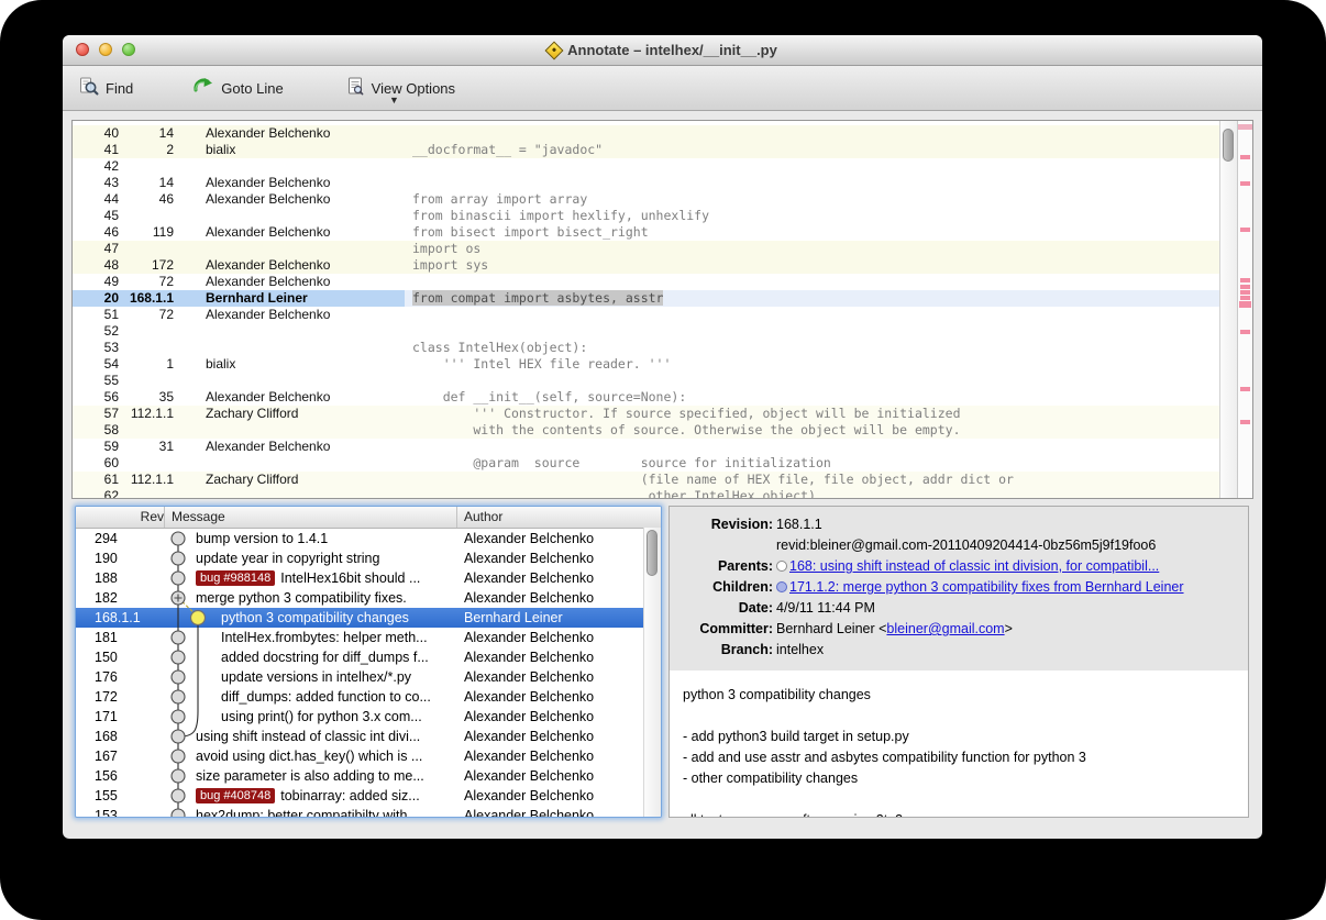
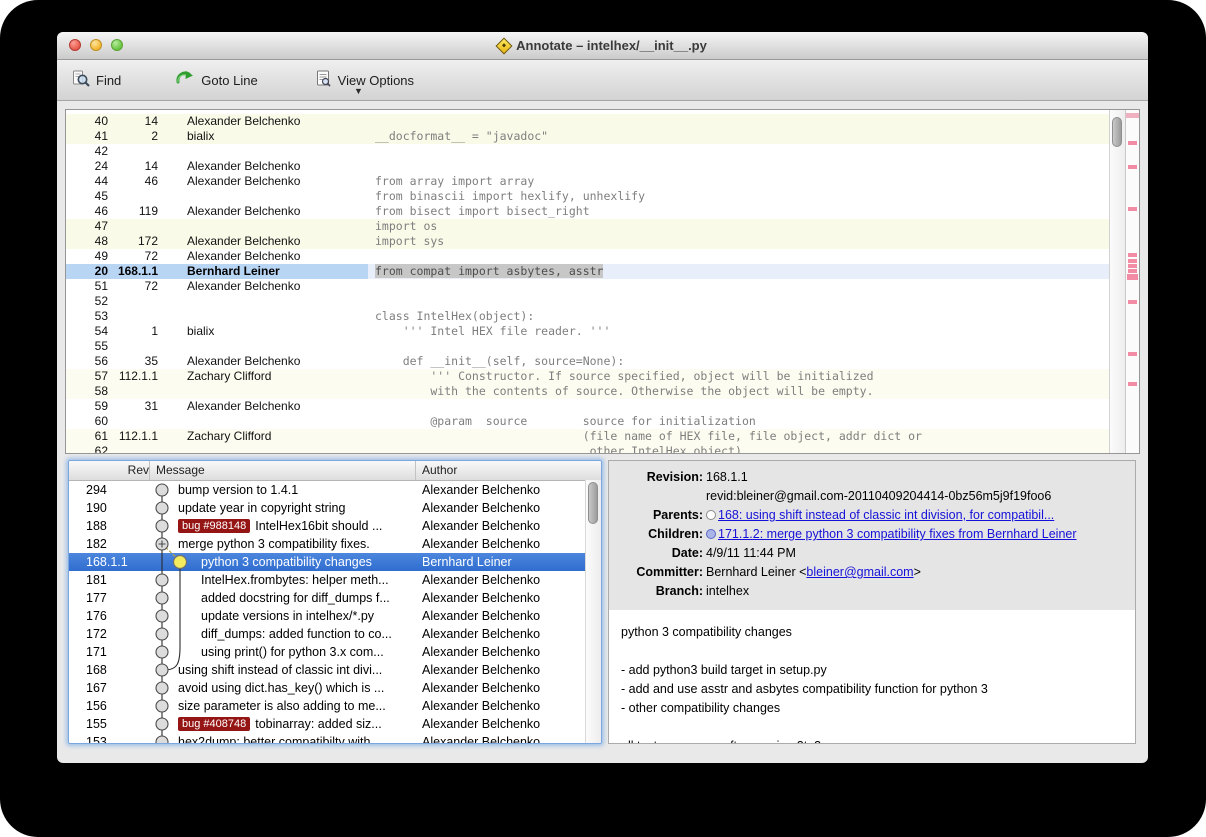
  Annotate – intelhex/__init__.py
  Find
  Goto Line
  View Options
  ▼
  40
  14
  Alexander Belchenko
  41
  2
  bialix
  __docformat__ = "javadoc"
  42
- 43
+ 24
  14
  Alexander Belchenko
  44
  46
  Alexander Belchenko
  from array import array
  45
  from binascii import hexlify, unhexlify
  46
  119
  Alexander Belchenko
  from bisect import bisect_right
  47
  import os
  48
  172
  Alexander Belchenko
  import sys
  49
  72
  Alexander Belchenko
  20
  168.1.1
  Bernhard Leiner
  from compat import asbytes, asstr
  51
  72
  Alexander Belchenko
  52
  53
  class IntelHex(object):
  54
  1
  bialix
  ''' Intel HEX file reader. '''
  55
  56
  35
  Alexander Belchenko
  def __init__(self, source=None):
  57
  112.1.1
  Zachary Clifford
  ''' Constructor. If source specified, object will be initialized
  58
  with the contents of source. Otherwise the object will be empty.
  59
  31
  Alexander Belchenko
  60
  @param source source for initialization
  61
  112.1.1
  Zachary Clifford
  (file name of HEX file, file object, addr dict or
  62
  other IntelHex object)
  Rev
  Message
  Author
  294
  bump version to 1.4.1
  Alexander Belchenko
  190
  update year in copyright string
  Alexander Belchenko
  188
  bug #988148
  IntelHex16bit should ...
  Alexander Belchenko
  182
  merge python 3 compatibility fixes.
  Alexander Belchenko
  168.1.1
  python 3 compatibility changes
  Bernhard Leiner
  181
  IntelHex.frombytes: helper meth...
  Alexander Belchenko
- 150
+ 177
  added docstring for diff_dumps f...
  Alexander Belchenko
  176
  update versions in intelhex/*.py
  Alexander Belchenko
  172
  diff_dumps: added function to co...
  Alexander Belchenko
  171
  using print() for python 3.x com...
  Alexander Belchenko
  168
  using shift instead of classic int divi...
  Alexander Belchenko
  167
  avoid using dict.has_key() which is ...
  Alexander Belchenko
  156
  size parameter is also adding to me...
  Alexander Belchenko
  155
  bug #408748
  tobinarray: added siz...
  Alexander Belchenko
  153
  hex2dump: better compatibilty with...
  Alexander Belchenko
  Revision:
  168.1.1
  revid:bleiner@gmail.com-20110409204414-0bz56m5j9f19foo6
  Parents:
  168: using shift instead of classic int division, for compatibil...
  Children:
  171.1.2: merge python 3 compatibility fixes from Bernhard Leiner
  Date:
  4/9/11 11:44 PM
  Committer:
  Bernhard Leiner <bleiner@gmail.com>
  Branch:
  intelhex
  python 3 compatibility changes
  - add python3 build target in setup.py
  - add and use asstr and asbytes compatibility function for python 3
  - other compatibility changes
